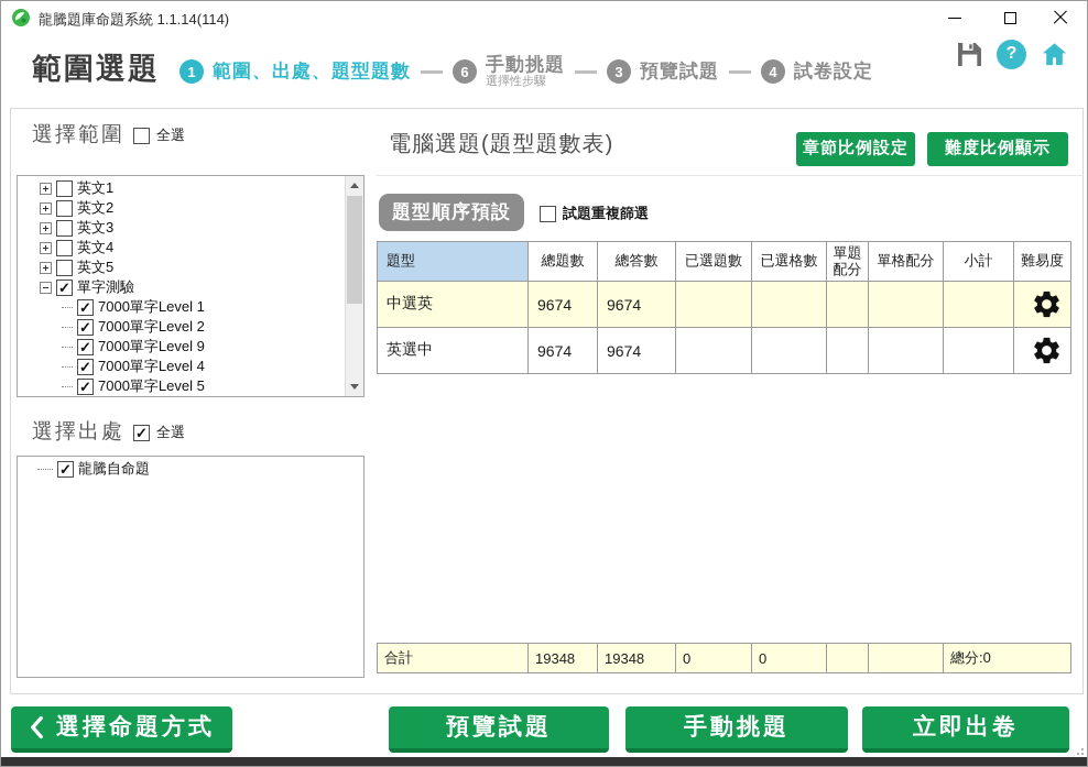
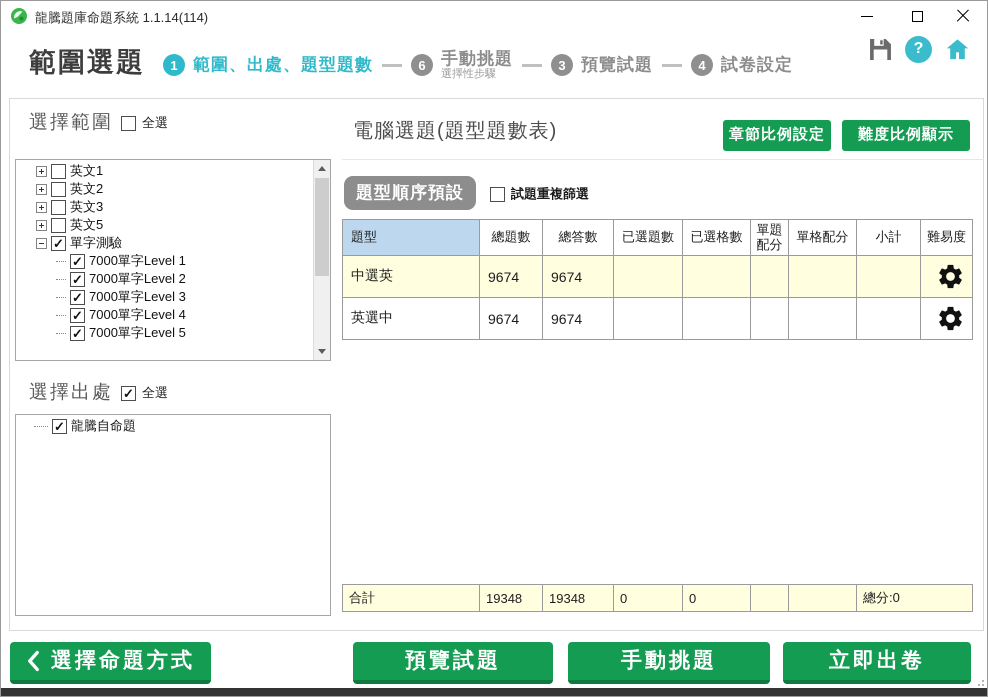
  龍騰題庫命題系統 1.1.14(114)
  範圍選題
  1
  範圍、出處、題型題數
  6
  手動挑題
  選擇性步驟
  3
  預覽試題
  4
  試卷設定
  ?
  選擇範圍
  全選
  英文1
  英文2
  英文3
- 英文4
  英文5
  單字測驗
  7000單字Level 1
  7000單字Level 2
- 7000單字Level 9
+ 7000單字Level 3
  7000單字Level 4
  7000單字Level 5
  選擇出處
  全選
  龍騰自命題
  電腦選題(題型題數表)
  章節比例設定
  難度比例顯示
  題型順序預設
  試題重複篩選
  題型	總題數	總答數	已選題數	已選格數	單題配分	單格配分	小計	難易度
  中選英	9674	9674
  英選中	9674	9674
  合計	19348	19348	0	0			總分:0
  選擇命題方式
  預覽試題
  手動挑題
  立即出卷
